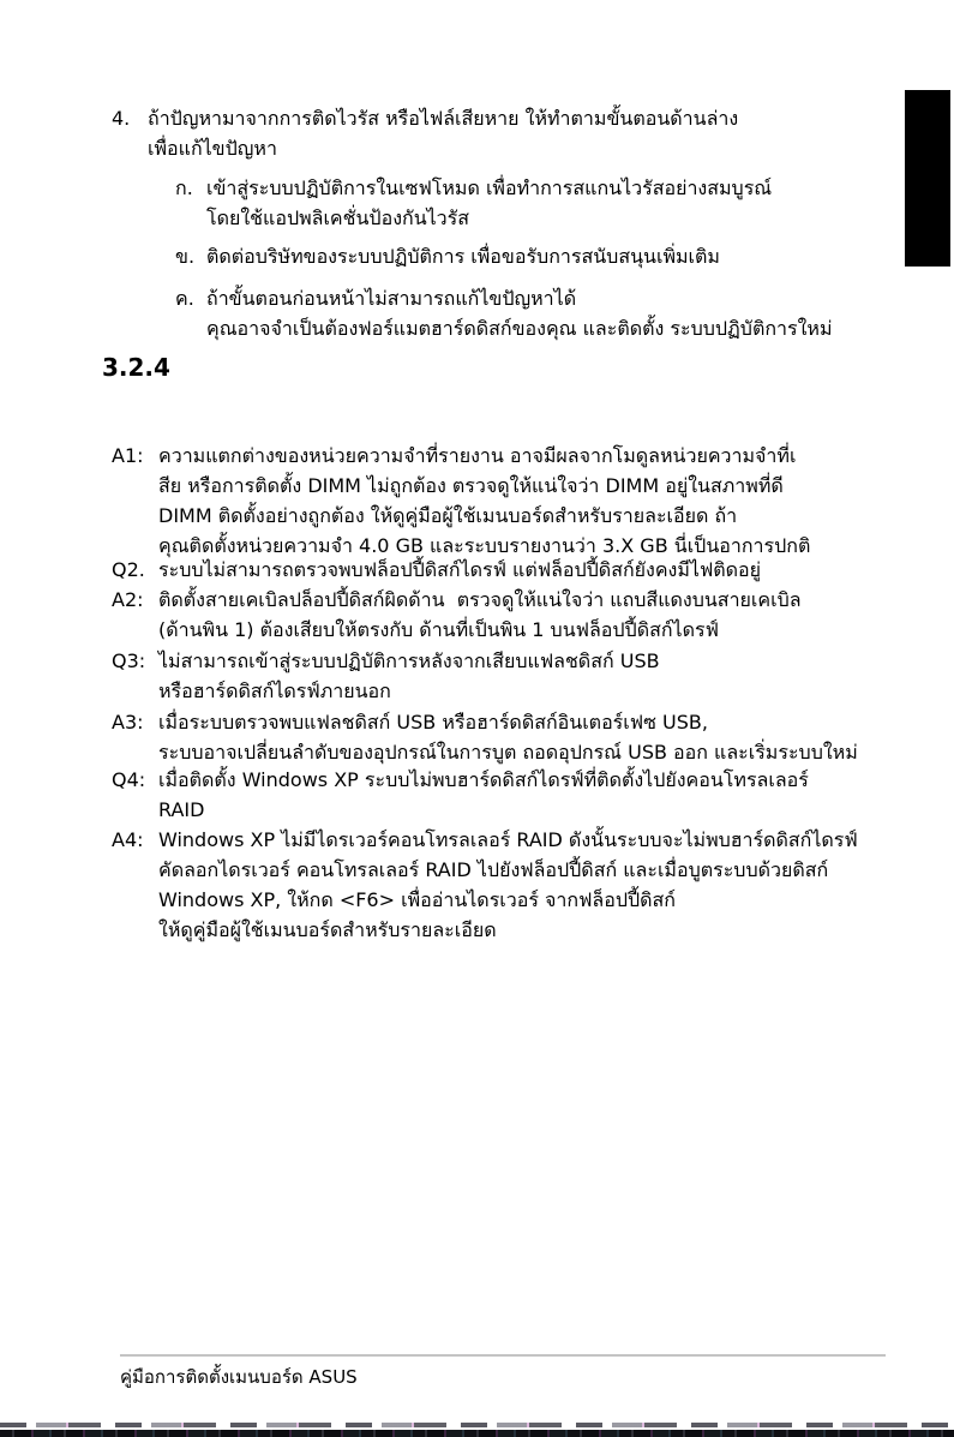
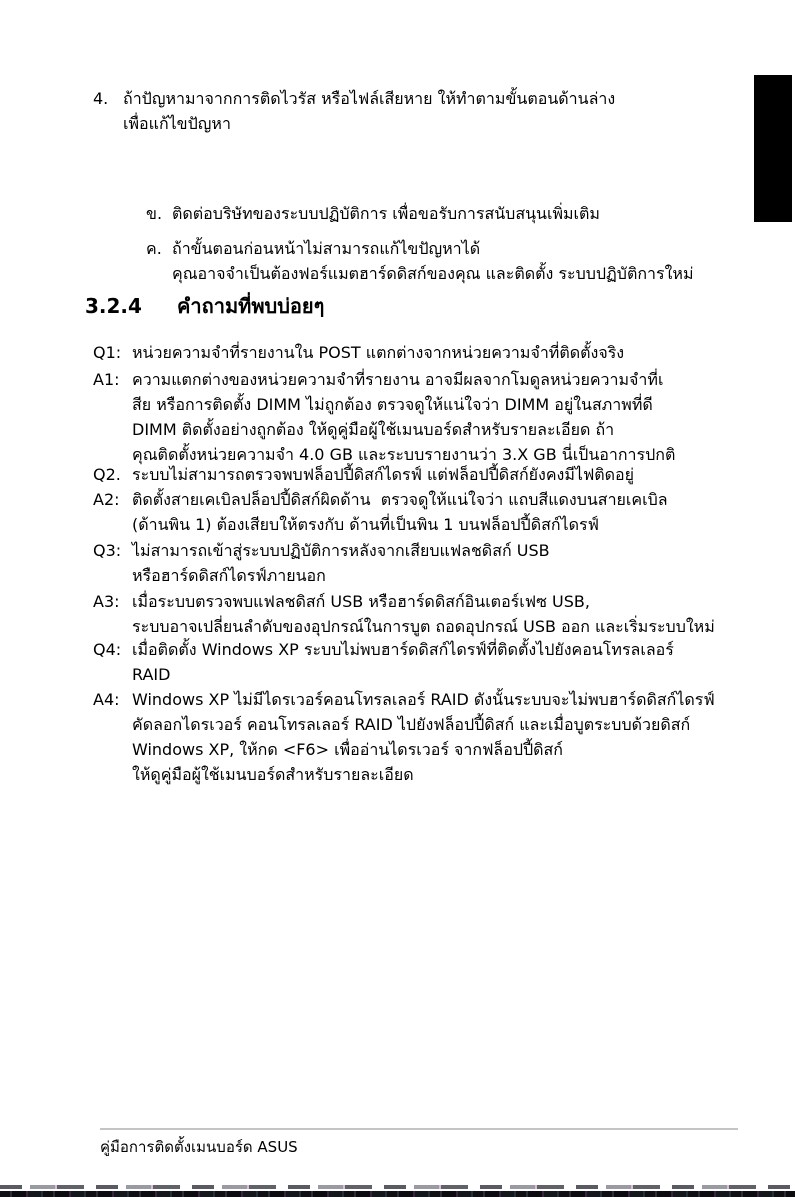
  4.
  ถ้าปัญหามาจากการติดไวรัส หรือไฟล์เสียหาย ให้ทำตามขั้นตอนด้านล่าง
  เพื่อแก้ไขปัญหา
- ก.
- เข้าสู่ระบบปฏิบัติการในเซฟโหมด เพื่อทำการสแกนไวรัสอย่างสมบูรณ์
- โดยใช้แอปพลิเคชั่นป้องกันไวรัส
  ข.
  ติดต่อบริษัทของระบบปฏิบัติการ เพื่อขอรับการสนับสนุนเพิ่มเติม
  ค.
  ถ้าขั้นตอนก่อนหน้าไม่สามารถแก้ไขปัญหาได้
  คุณอาจจำเป็นต้องฟอร์แมตฮาร์ดดิสก์ของคุณ และติดตั้ง ระบบปฏิบัติการใหม่
  3.2.4
+ คำถามที่พบบ่อยๆ
+ Q1:
+ หน่วยความจำที่รายงานใน POST แตกต่างจากหน่วยความจำที่ติดตั้งจริง
  A1:
  ความแตกต่างของหน่วยความจำที่รายงาน อาจมีผลจากโมดูลหน่วยความจำที่เ
  สีย หรือการติดตั้ง DIMM ไม่ถูกต้อง ตรวจดูให้แน่ใจว่า DIMM อยู่ในสภาพที่ดี
  DIMM ติดตั้งอย่างถูกต้อง ให้ดูคู่มือผู้ใช้เมนบอร์ดสำหรับรายละเอียด ถ้า
  คุณติดตั้งหน่วยความจำ 4.0 GB และระบบรายงานว่า 3.X GB นี่เป็นอาการปกติ
  Q2.
  ระบบไม่สามารถตรวจพบฟล็อปปี้ดิสก์ไดรฟ์ แต่ฟล็อปปี้ดิสก์ยังคงมีไฟติดอยู่
  A2:
  ติดตั้งสายเคเบิลปล็อปปี้ดิสก์ผิดด้าน ตรวจดูให้แน่ใจว่า แถบสีแดงบนสายเคเบิล
  (ด้านพิน 1) ต้องเสียบให้ตรงกับ ด้านที่เป็นพิน 1 บนฟล็อปปี้ดิสก์ไดรฟ์
  Q3:
  ไม่สามารถเข้าสู่ระบบปฏิบัติการหลังจากเสียบแฟลชดิสก์ USB
  หรือฮาร์ดดิสก์ไดรฟ์ภายนอก
  A3:
  เมื่อระบบตรวจพบแฟลชดิสก์ USB หรือฮาร์ดดิสก์อินเตอร์เฟซ USB,
  ระบบอาจเปลี่ยนลำดับของอุปกรณ์ในการบูต ถอดอุปกรณ์ USB ออก และเริ่มระบบใหม่
  Q4:
  เมื่อติดตั้ง Windows XP ระบบไม่พบฮาร์ดดิสก์ไดรฟ์ที่ติดตั้งไปยังคอนโทรลเลอร์
  RAID
  A4:
  Windows XP ไม่มีไดรเวอร์คอนโทรลเลอร์ RAID ดังนั้นระบบจะไม่พบฮาร์ดดิสก์ไดรฟ์
  คัดลอกไดรเวอร์ คอนโทรลเลอร์ RAID ไปยังฟล็อปปี้ดิสก์ และเมื่อบูตระบบด้วยดิสก์
  Windows XP, ให้กด <F6> เพื่ออ่านไดรเวอร์ จากฟล็อปปี้ดิสก์
  ให้ดูคู่มือผู้ใช้เมนบอร์ดสำหรับรายละเอียด
  คู่มือการติดตั้งเมนบอร์ด ASUS
